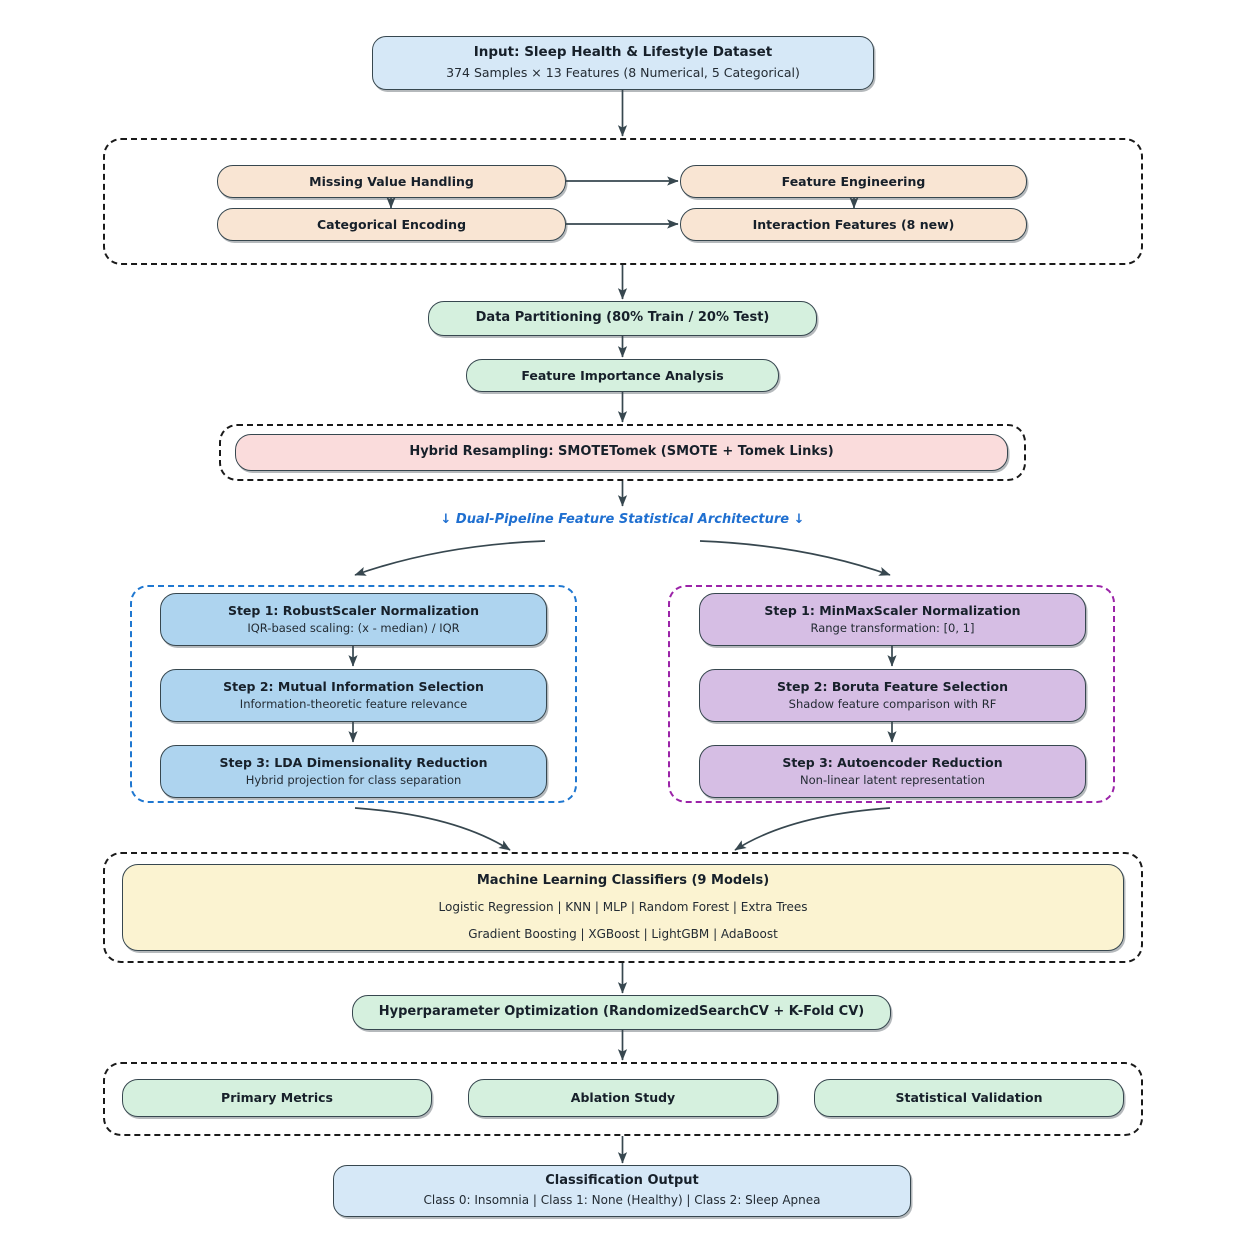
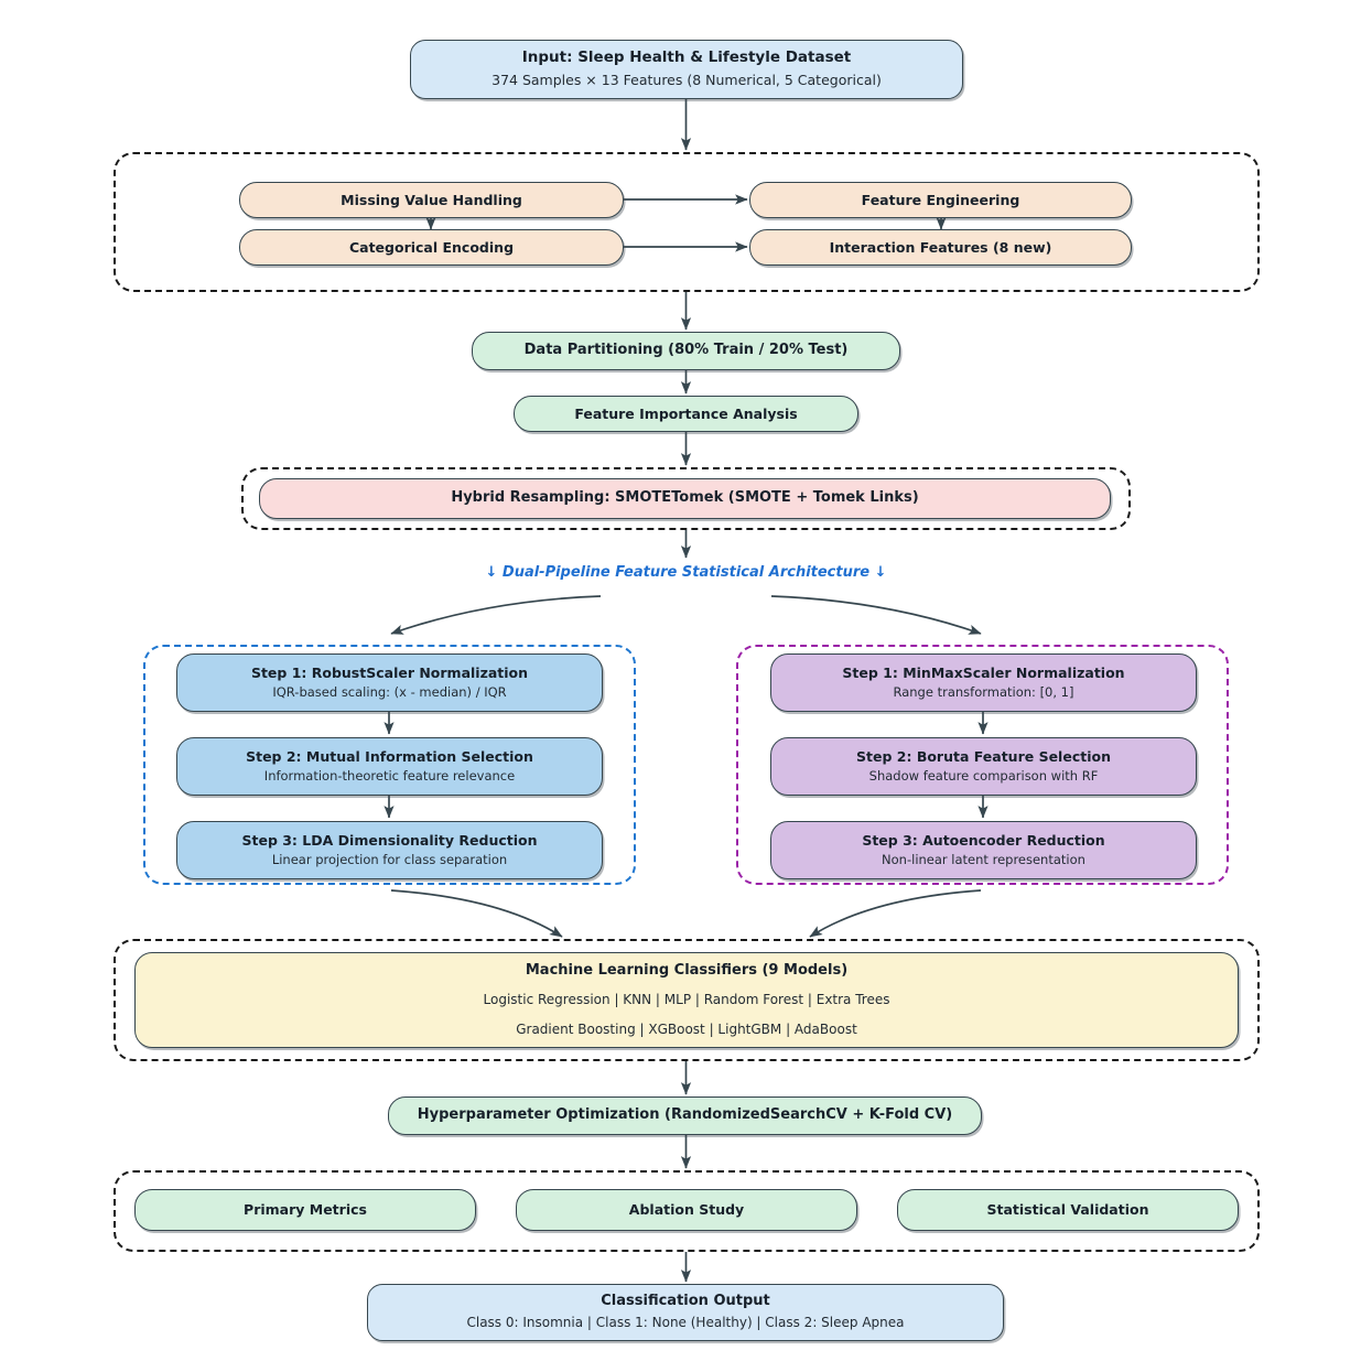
  Input: Sleep Health & Lifestyle Dataset
  374 Samples × 13 Features (8 Numerical, 5 Categorical)
  Missing Value Handling
  Feature Engineering
  Categorical Encoding
  Interaction Features (8 new)
  Data Partitioning (80% Train / 20% Test)
  Feature Importance Analysis
  Hybrid Resampling: SMOTETomek (SMOTE + Tomek Links)
  ↓ Dual-Pipeline Feature Statistical Architecture ↓
  Step 1: RobustScaler Normalization
  IQR-based scaling: (x - median) / IQR
  Step 2: Mutual Information Selection
  Information-theoretic feature relevance
  Step 3: LDA Dimensionality Reduction
- Hybrid projection for class separation
+ Linear projection for class separation
  Step 1: MinMaxScaler Normalization
  Range transformation: [0, 1]
  Step 2: Boruta Feature Selection
  Shadow feature comparison with RF
  Step 3: Autoencoder Reduction
  Non-linear latent representation
  Machine Learning Classifiers (9 Models)
  Logistic Regression | KNN | MLP | Random Forest | Extra Trees
  Gradient Boosting | XGBoost | LightGBM | AdaBoost
  Hyperparameter Optimization (RandomizedSearchCV + K-Fold CV)
  Primary Metrics
  Ablation Study
  Statistical Validation
  Classification Output
  Class 0: Insomnia | Class 1: None (Healthy) | Class 2: Sleep Apnea
